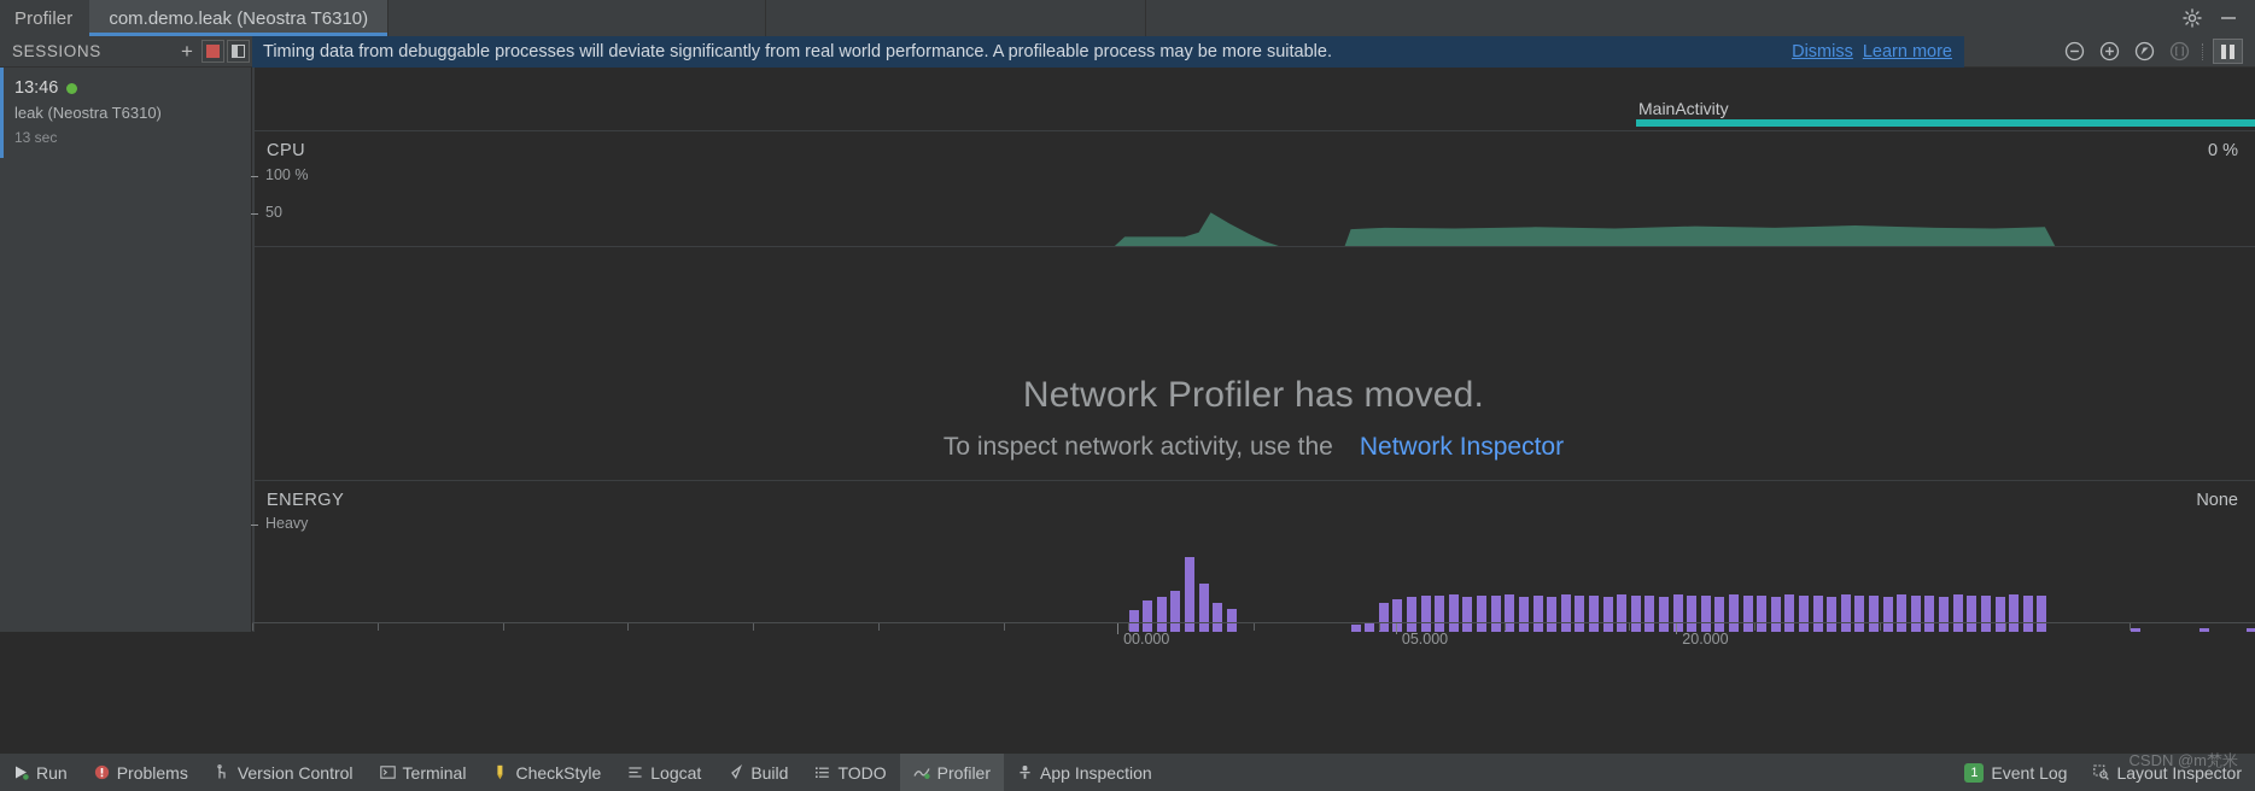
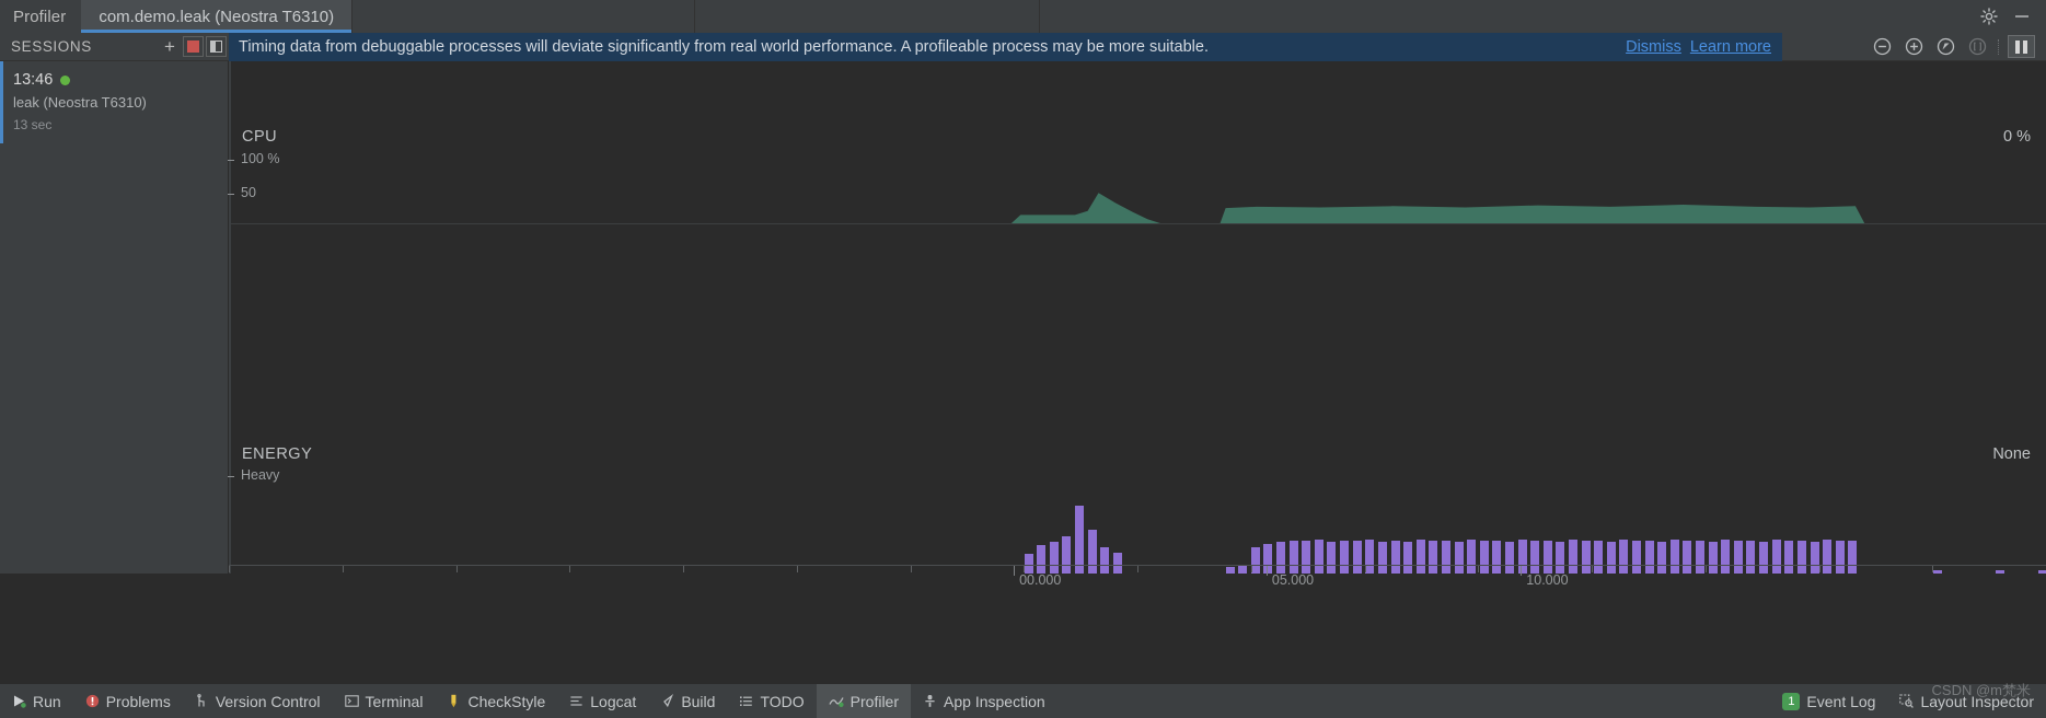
  Profiler
  com.demo.leak (Neostra T6310)
  SESSIONS
  +
  13:46
  leak (Neostra T6310)
  13 sec
  Timing data from debuggable processes will deviate significantly from real world performance. A profileable process may be more suitable.
  Dismiss
  Learn more
- MainActivity
  CPU
  0 %
  100 %
  50
- Network Profiler has moved.
- To inspect network activity, use the
- Network Inspector
  ENERGY
  None
  Heavy
  00.000
  05.000
- 20.000
+ 10.000
  Run
  Problems
  Version Control
  Terminal
  CheckStyle
  Logcat
  Build
  TODO
  Profiler
  App Inspection
  1
  Event Log
  Layout Inspector
  CSDN @m梵米
